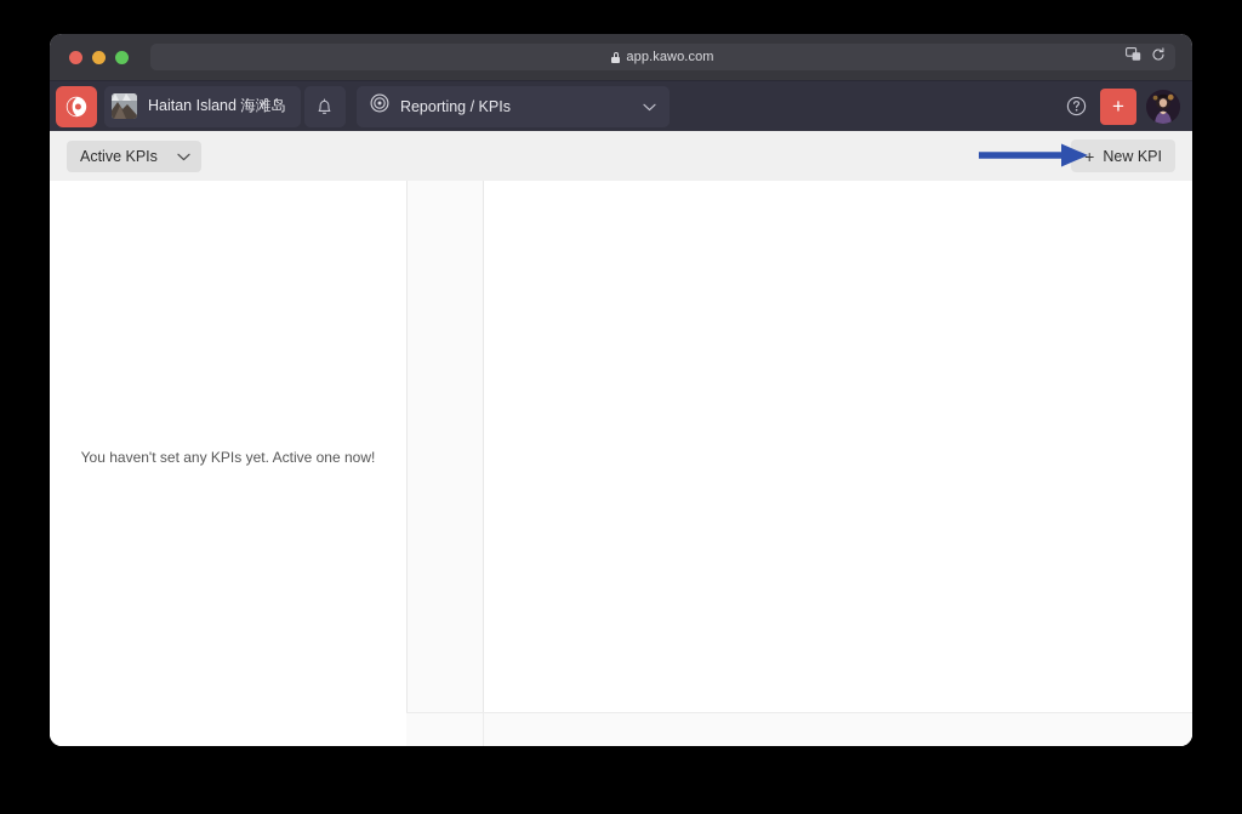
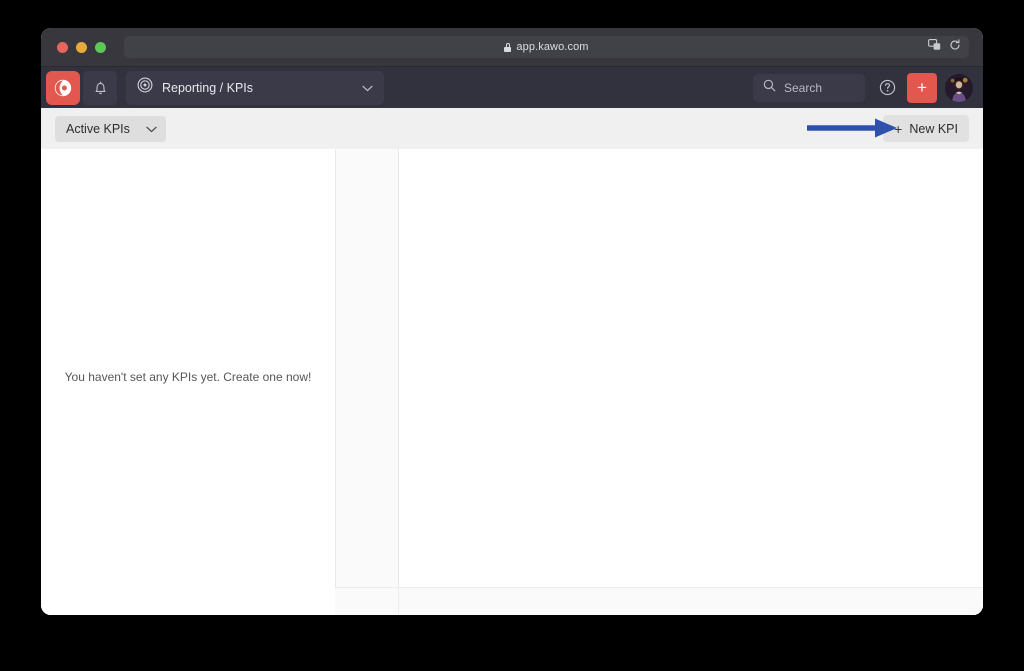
  app.kawo.com
- Haitan Island 海滩岛
  Reporting / KPIs
+ Search
  +
  Active KPIs
  +
  New KPI
- You haven't set any KPIs yet. Active one now!
+ You haven't set any KPIs yet. Create one now!
